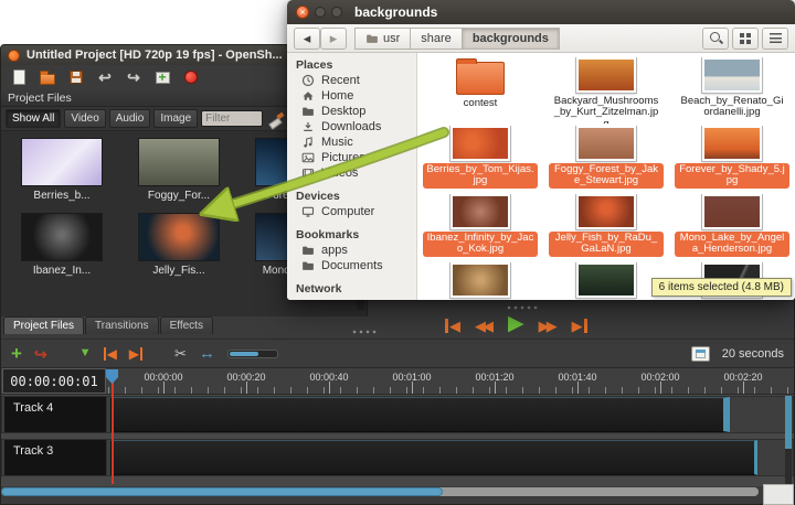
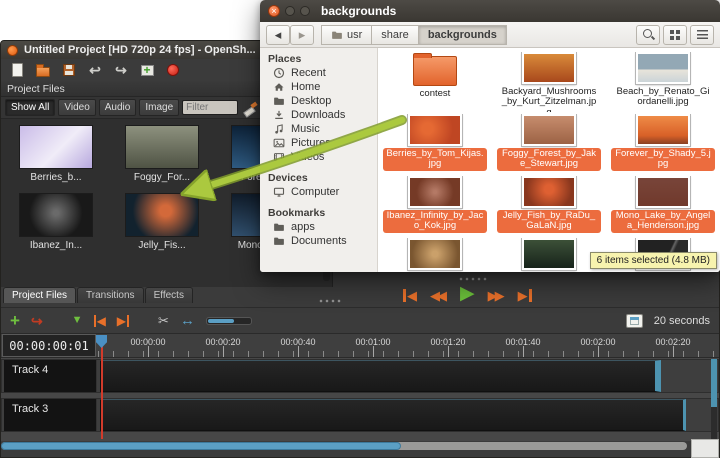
- Untitled Project [HD 720p 19 fps] - OpenSh...
+ Untitled Project [HD 720p 24 fps] - OpenSh...
  Project Files
  Show All
  Video
  Audio
  Image
  Filter
  Berries_b...
  Foggy_For...
  Ibanez_In...
  Jelly_Fis...
  Project Files
  Transitions
  Effects
  20 seconds
  00:00:00
  00:00:20
  00:00:40
  00:01:00
  00:01:20
  00:01:40
  00:02:00
  00:02:20
  00:00:00:01
  Track 4
  Track 3
  backgrounds
  usr
  share
  backgrounds
  Places
  Recent
  Home
  Desktop
  Downloads
  Music
  Picture
  Devices
  Computer
  Bookmarks
  apps
  Documents
- Network
  contest
  Backyard_Mushrooms_by_Kurt_Zitzelman.jp
  Beach_by_Renato_Giordanelli.jpg
  Berries_by_Tom_Kijas.jpg
  Foggy_Forest_by_Jake_Stewart.jpg
  Forever_by_Shady_5.jpg
  Ibanez_Infinity_by_Jaco_Kok.jpg
  Jelly_Fish_by_RaDu_GaLaN.jpg
  Mono_Lake_by_Angela_Henderson.jpg
  6 items selected (4.8 MB)
